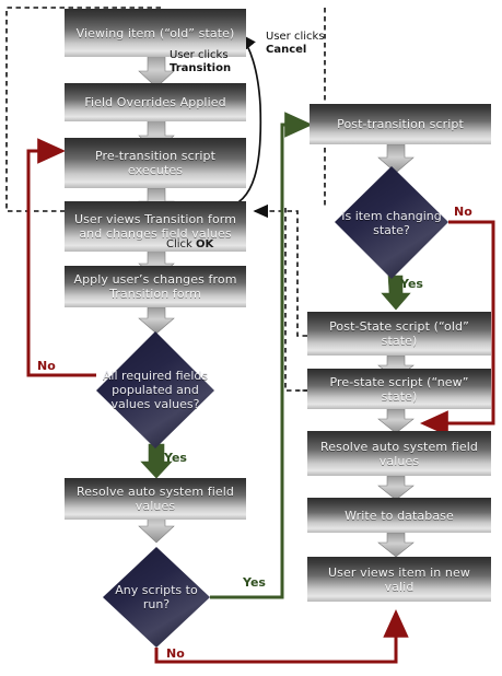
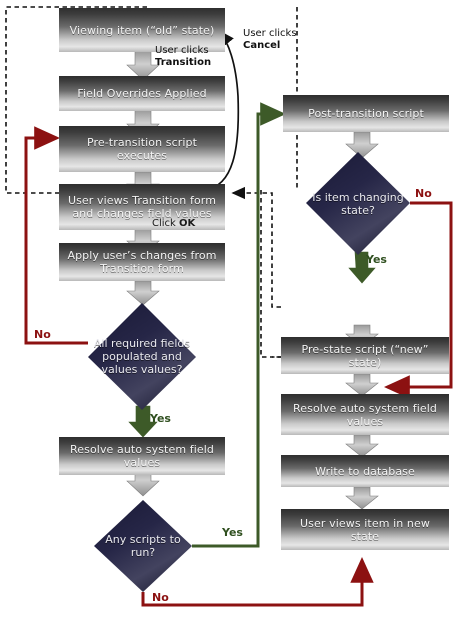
  Viewing item (“old” state)
  Field Overrides Applied
  Pre-transition script executes
  User views Transition form and changes field values
  Apply user’s changes from Transition form
  All required fields populated and values values?
  Resolve auto system field values
  Any scripts to run?
  Post-transition script
  Is item changing state?
- Post-State script (“old” state)
  Pre-state script (“new” state)
  Resolve auto system field values
  Write to database
- User views item in new valid
+ User views item in new state
  User clicks
  Transition
  User clicks
  Cancel
  Click OK
  No
  Yes
  Yes
  No
  No
  Yes
